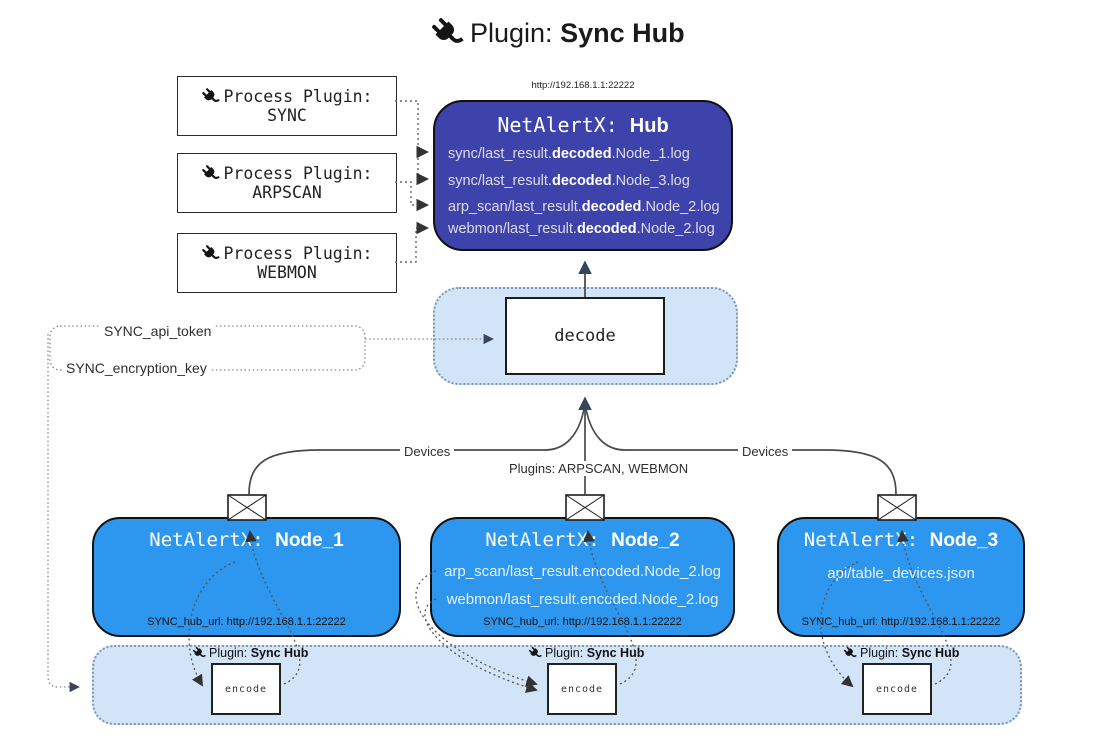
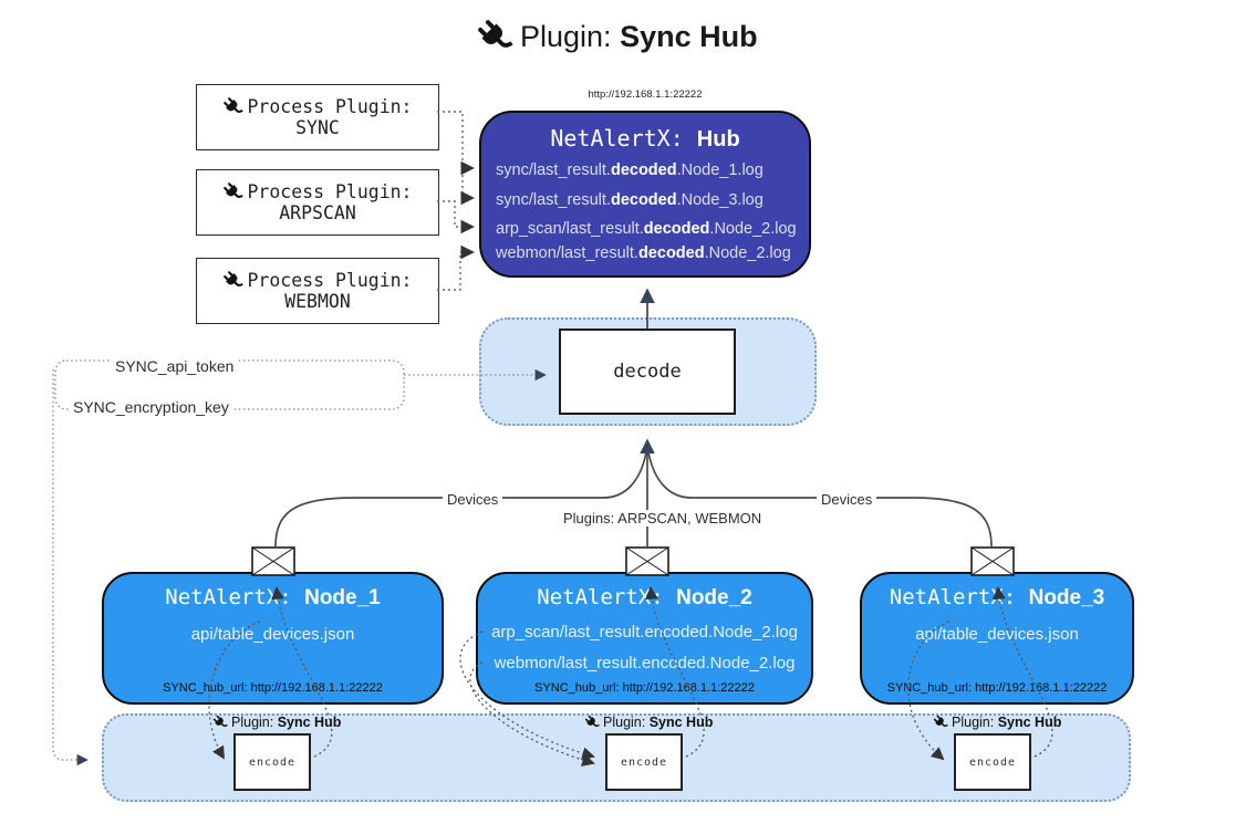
  Plugin: Sync Hub
  Process Plugin:
  SYNC
  Process Plugin:
  ARPSCAN
  Process Plugin:
  WEBMON
  http://192.168.1.1:22222
  NetAlertX: Hub
  sync/last_result.decoded.Node_1.log
  sync/last_result.decoded.Node_3.log
  arp_scan/last_result.decoded.Node_2.log
  webmon/last_result.decoded.Node_2.log
  decode
  SYNC_api_token
  SYNC_encryption_key
  Devices
  Devices
  Plugins: ARPSCAN, WEBMON
  NetAlertX: Node_1
+ api/table_devices.json
  SYNC_hub_url: http://192.168.1.1:22222
  NetAlertX: Node_2
  arp_scan/last_result.encoded.Node_2.log
  webmon/last_result.encoded.Node_2.log
  SYNC_hub_url: http://192.168.1.1:22222
  NetAlertX: Node_3
  ai/table_deices.json
  SYNC_hub_url: http://192.168.1.1:22222
  Plugin: Sync Hub
  encode
  Plugin: Sync Hub
  encode
  Plugin: Sync Hub
  encode
